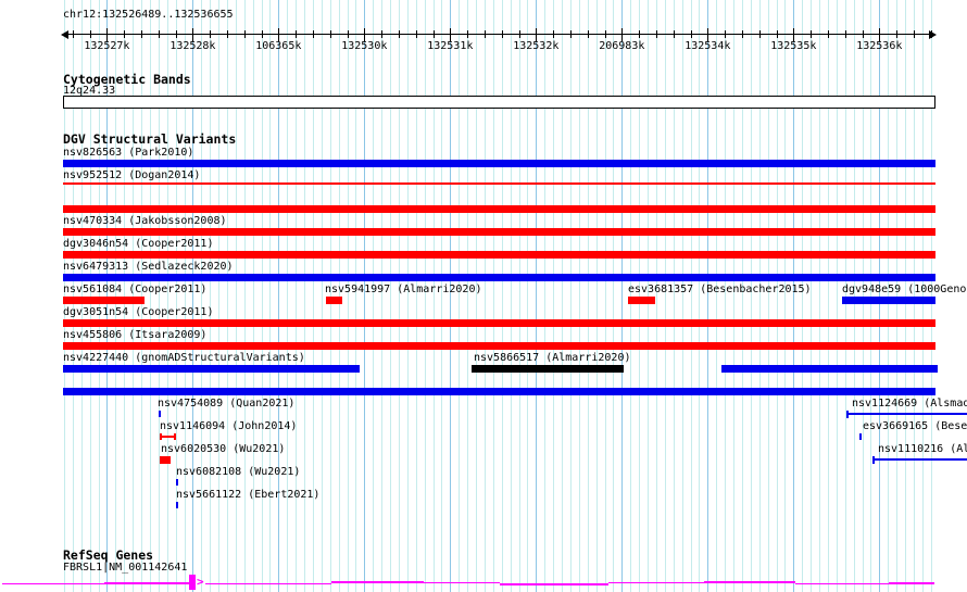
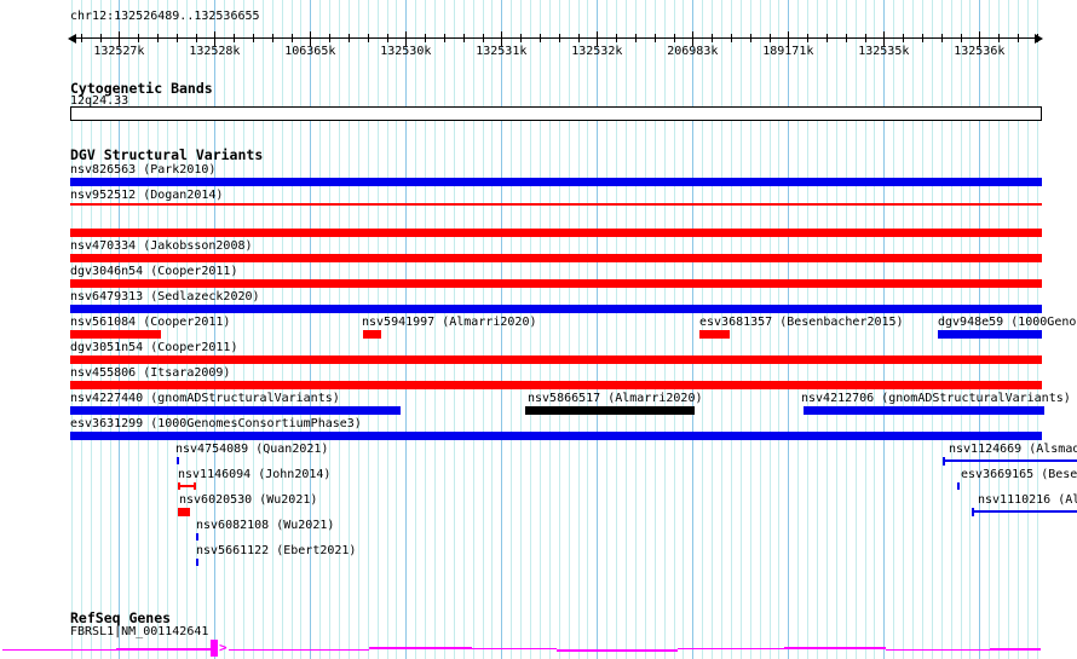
  chr12:132526489..132536655
  132527k
  132528k
  106365k
  132530k
  132531k
  132532k
  206983k
- 132534k
+ 189171k
  132535k
  132536k
  Cytogenetic Bands
  12q24.33
  DGV Structural Variants
  nsv826563 (Park2010)
  nsv952512 (Dogan2014)
  nsv470334 (Jakobsson2008)
  dgv3046n54 (Cooper2011)
  nsv6479313 (Sedlazeck2020)
  nsv561084 (Cooper2011)
  nsv5941997 (Almarri2020)
  esv3681357 (Besenbacher2015)
  dgv948e59 (1000Geno
  dgv3051n54 (Cooper2011)
  nsv455806 (Itsara2009)
  nsv4227440 (gnomADStructuralVariants)
  nsv5866517 (Almarri2020)
+ nsv4212706 (gnomADStructuralVariants)
+ esv3631299 (1000GenomesConsortiumPhase3)
  nsv4754089 (Quan2021)
  nsv1124669 (Alsmad
  nsv1146094 (John2014)
  esv3669165 (Bese
  nsv6020530 (Wu2021)
  nsv1110216 (Al
  nsv6082108 (Wu2021)
  nsv5661122 (Ebert2021)
  RefSeq Genes
  FBRSL1|NM_001142641
  >
